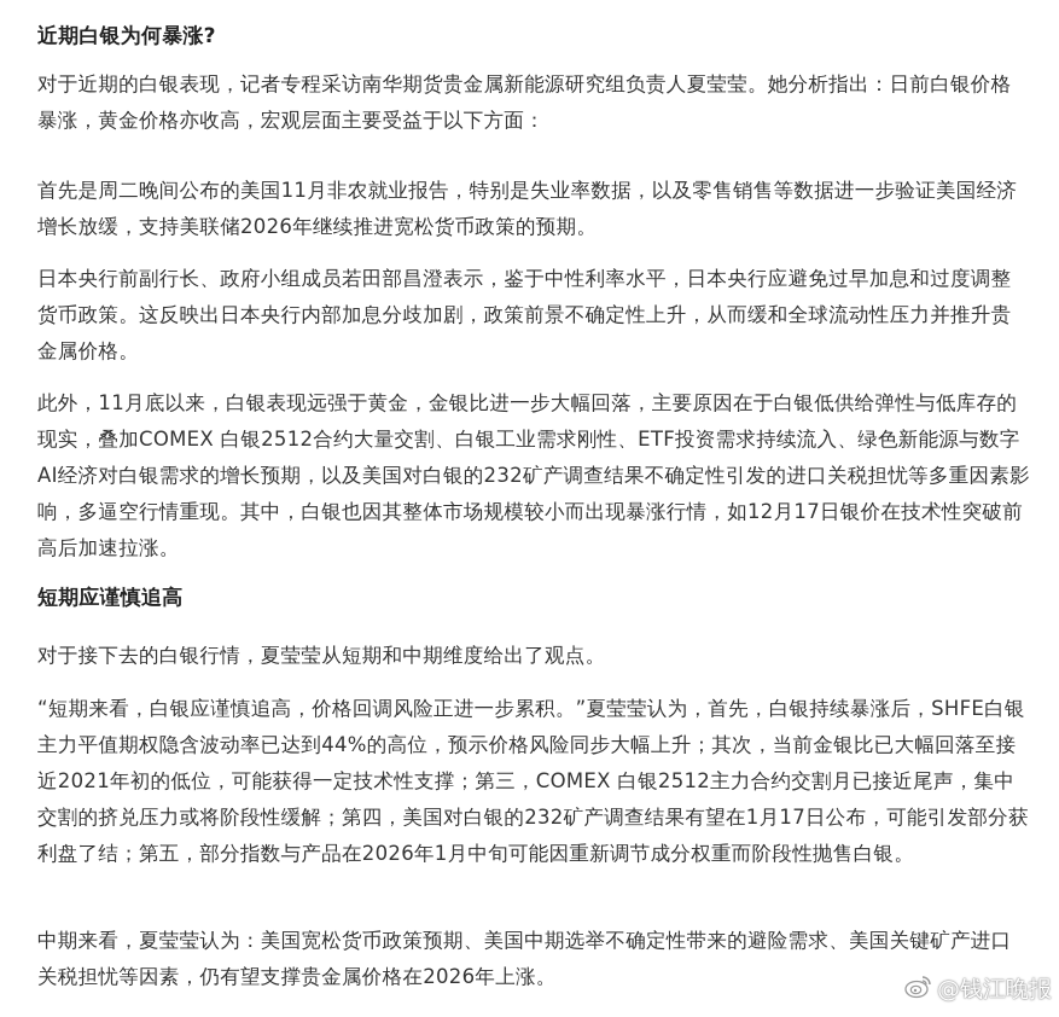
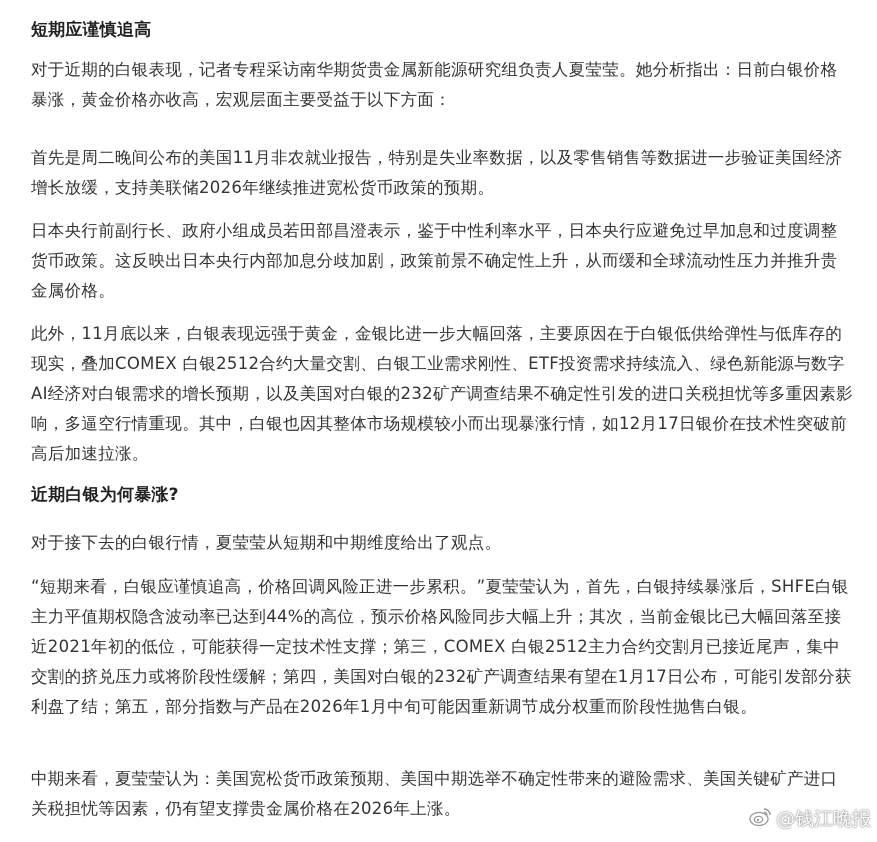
- 近期白银为何暴涨?
+ 短期应谨慎追高
  对于近期的白银表现，记者专程采访南华期货贵金属新能源研究组负责人夏莹莹。她分析指出：日前白银价格暴涨，黄金价格亦收高，宏观层面主要受益于以下方面：
  首先是周二晚间公布的美国11月非农就业报告，特别是失业率数据，以及零售销售等数据进一步验证美国经济增长放缓，支持美联储2026年继续推进宽松货币政策的预期。
  日本央行前副行长、政府小组成员若田部昌澄表示，鉴于中性利率水平，日本央行应避免过早加息和过度调整货币政策。这反映出日本央行内部加息分歧加剧，政策前景不确定性上升，从而缓和全球流动性压力并推升贵金属价格。
  此外，11月底以来，白银表现远强于黄金，金银比进一步大幅回落，主要原因在于白银低供给弹性与低库存的现实，叠加COMEX 白银2512合约大量交割、白银工业需求刚性、ETF投资需求持续流入、绿色新能源与数字AI经济对白银需求的增长预期，以及美国对白银的232矿产调查结果不确定性引发的进口关税担忧等多重因素影响，多逼空行情重现。其中，白银也因其整体市场规模较小而出现暴涨行情，如12月17日银价在技术性突破前高后加速拉涨。
- 短期应谨慎追高
+ 近期白银为何暴涨?
  对于接下去的白银行情，夏莹莹从短期和中期维度给出了观点。
  “短期来看，白银应谨慎追高，价格回调风险正进一步累积。”夏莹莹认为，首先，白银持续暴涨后，SHFE白银主力平值期权隐含波动率已达到44%的高位，预示价格风险同步大幅上升；其次，当前金银比已大幅回落至接近2021年初的低位，可能获得一定技术性支撑；第三，COMEX 白银2512主力合约交割月已接近尾声，集中交割的挤兑压力或将阶段性缓解；第四，美国对白银的232矿产调查结果有望在1月17日公布，可能引发部分获利盘了结；第五，部分指数与产品在2026年1月中旬可能因重新调节成分权重而阶段性抛售白银。
  中期来看，夏莹莹认为：美国宽松货币政策预期、美国中期选举不确定性带来的避险需求、美国关键矿产进口关税担忧等因素，仍有望支撑贵金属价格在2026年上涨。
  @钱江晚报
